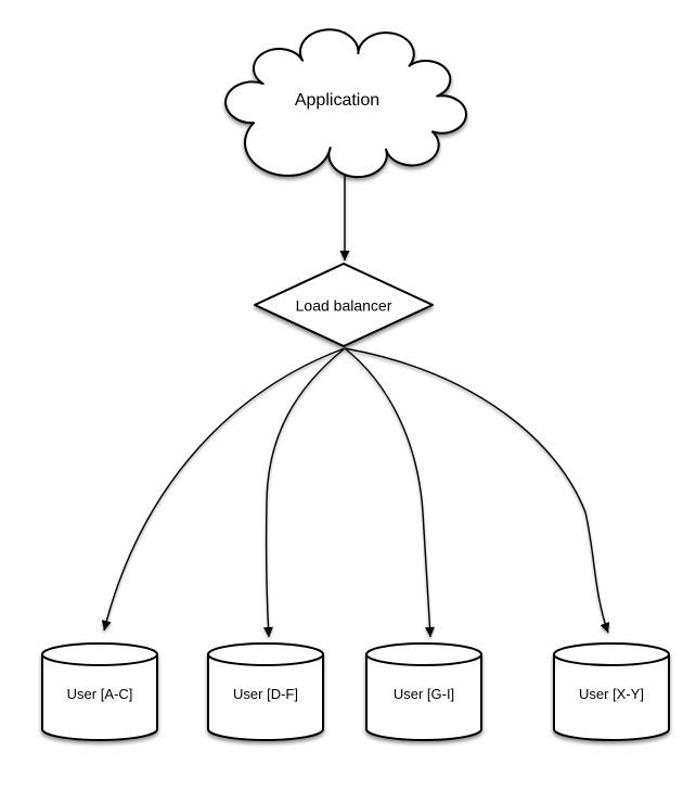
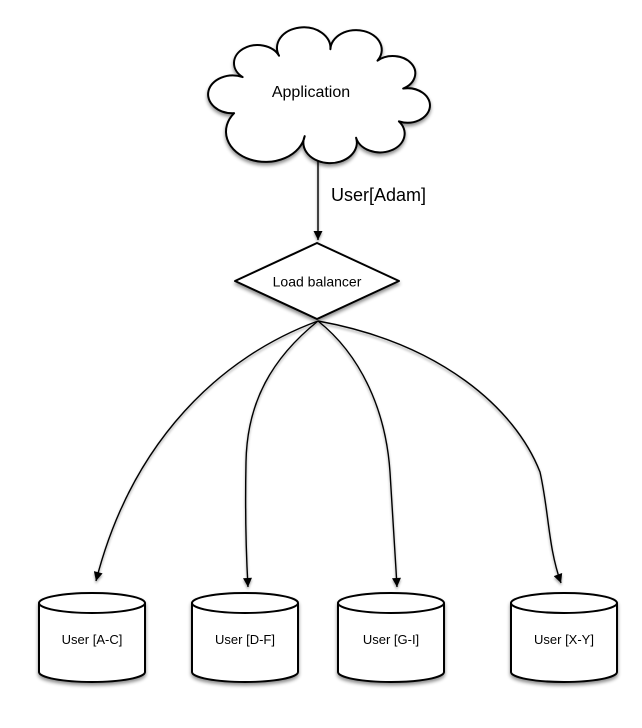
  Application
+ User[Adam]
  Load balancer
  User [A-C]
  User [D-F]
  User [G-I]
  User [X-Y]
